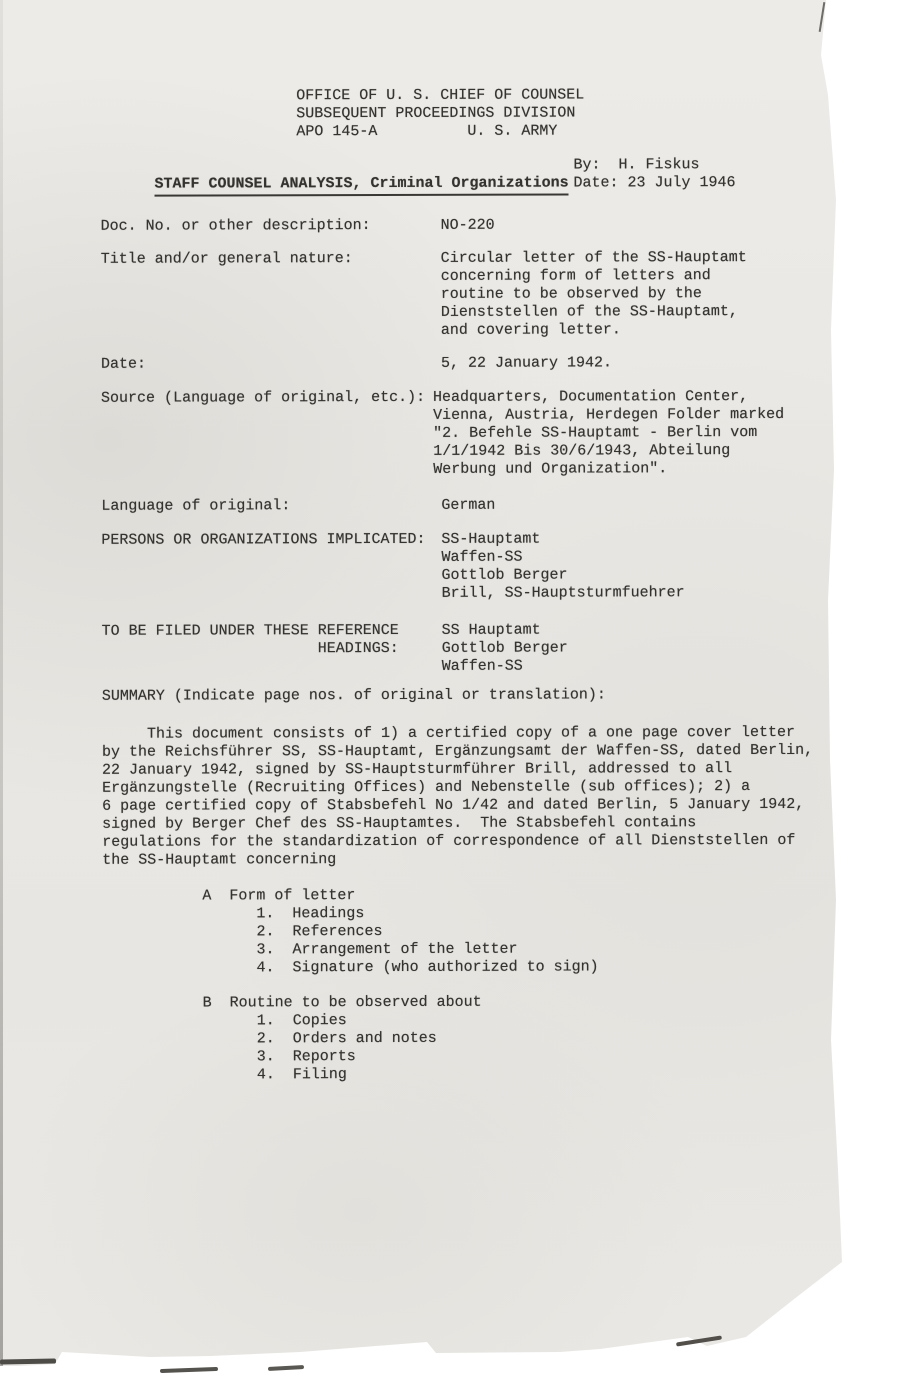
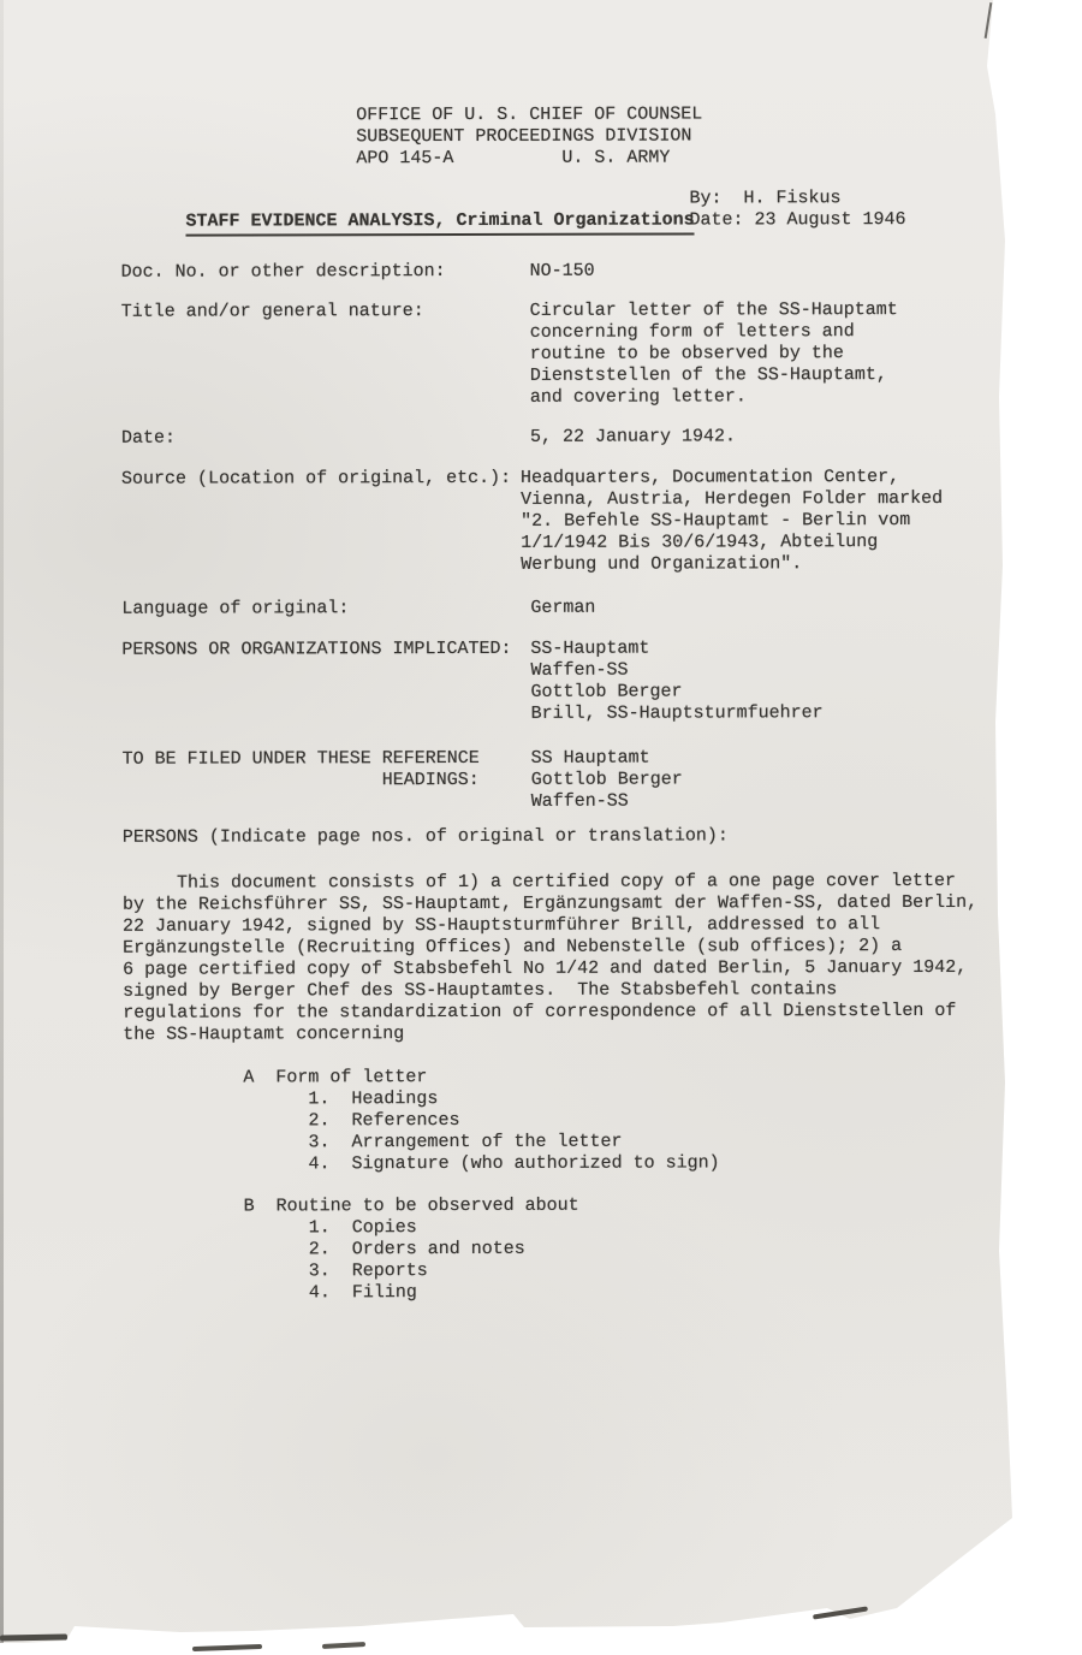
  OFFICE OF U. S. CHIEF OF COUNSEL
  SUBSEQUENT PROCEEDINGS DIVISION
  APO 145-A U. S. ARMY
- STAFF COUNSEL ANALYSIS, Criminal Organizations
+ STAFF EVIDENCE ANALYSIS, Criminal Organizations
  By: H. Fiskus
- Date: 23 July 1946
+ Date: 23 August 1946
  Doc. No. or other description:
- NO-220
+ NO-150
  Title and/or general nature:
  Circular letter of the SS-Hauptamt
  concerning form of letters and
  routine to be observed by the
  Dienststellen of the SS-Hauptamt,
  and covering letter.
  Date:
  5, 22 January 1942.
- Source (Language of original, etc.):
+ Source (Location of original, etc.):
  Headquarters, Documentation Center,
  Vienna, Austria, Herdegen Folder marked
  "2. Befehle SS-Hauptamt - Berlin vom
  1/1/1942 Bis 30/6/1943, Abteilung
  Werbung und Organization".
  Language of original:
  German
  PERSONS OR ORGANIZATIONS IMPLICATED:
  SS-Hauptamt
  Waffen-SS
  Gottlob Berger
  Brill, SS-Hauptsturmfuehrer
  TO BE FILED UNDER THESE REFERENCE
  HEADINGS:
  SS Hauptamt
  Gottlob Berger
  Waffen-SS
- SUMMARY (Indicate page nos. of original or translation):
+ PERSONS (Indicate page nos. of original or translation):
  This document consists of 1) a certified copy of a one page cover letter
  by the Reichsführer SS, SS-Hauptamt, Ergänzungsamt der Waffen-SS, dated Berlin,
  22 January 1942, signed by SS-Hauptsturmführer Brill, addressed to all
  Ergänzungstelle (Recruiting Offices) and Nebenstelle (sub offices); 2) a
  6 page certified copy of Stabsbefehl No 1/42 and dated Berlin, 5 January 1942,
  signed by Berger Chef des SS-Hauptamtes. The Stabsbefehl contains
  regulations for the standardization of correspondence of all Dienststellen of
  the SS-Hauptamt concerning
  A Form of letter
  1. Headings
  2. References
  3. Arrangement of the letter
  4. Signature (who authorized to sign)
  B Routine to be observed about
  1. Copies
  2. Orders and notes
  3. Reports
  4. Filing
